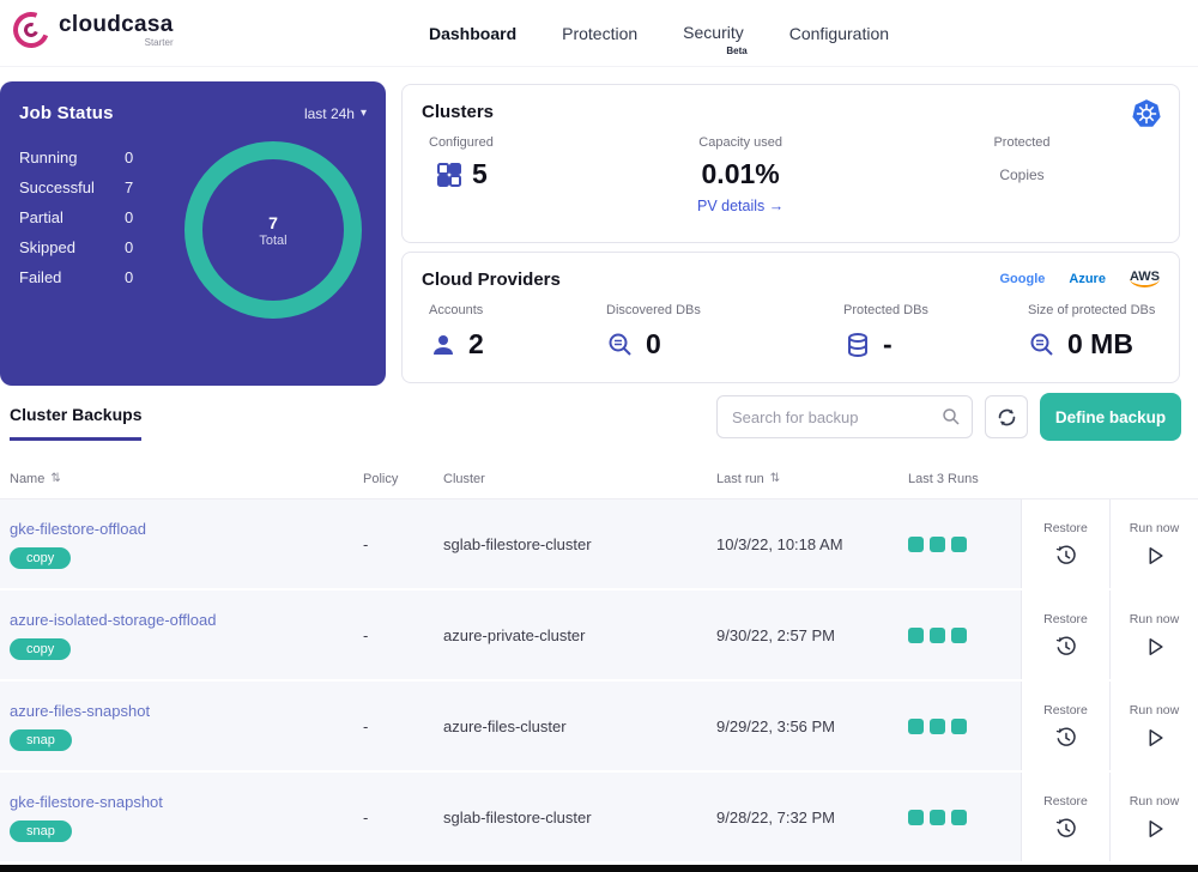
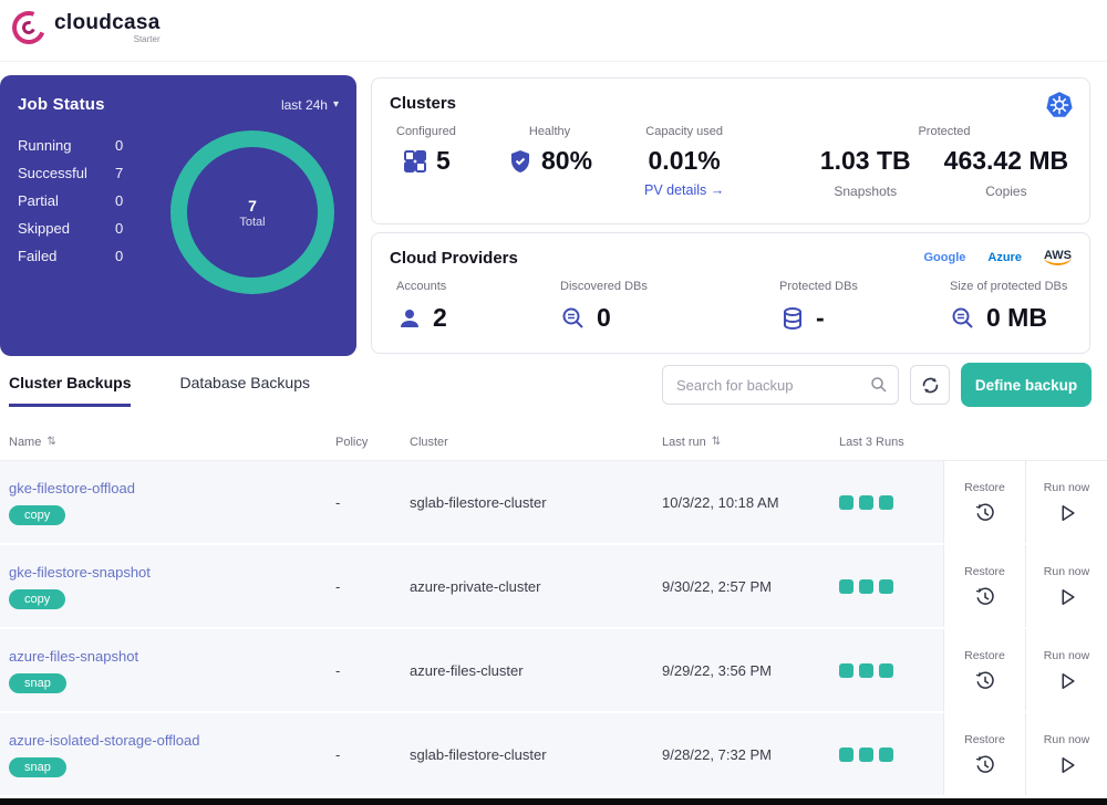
  cloudcasa
  Starter
- Dashboard
- Protection
- Security
- Beta
- Configuration
  Job Status
  last 24h
  ▾
  Running
  0
  Successful
  7
  Partial
  0
  Skipped
  0
  Failed
  0
  7
  Total
  Clusters
  Configured
  5
+ Healthy
+ 80%
  Capacity used
  0.01%
  PV details →
  Protected
+ 1.03 TB
+ Snapshots
+ 463.42 MB
  Copies
  Cloud Providers
  Google
  Azure
  AWS
  Accounts
  2
  Discovered DBs
  0
  Protected DBs
  -
  Size of protected DBs
  0 MB
  Cluster Backups
+ Database Backups
  Search for backup
  Define backup
  Name
  ⇅
  Policy
  Cluster
  Last run
  ⇅
  Last 3 Runs
  gke-filestore-offload
  copy
  -
  sglab-filestore-cluster
  10/3/22, 10:18 AM
  Restore
  Run now
- azure-isolated-storage-offload
+ gke-filestore-snapshot
  copy
  -
  azure-private-cluster
  9/30/22, 2:57 PM
  Restore
  Run now
  azure-files-snapshot
  snap
  -
  azure-files-cluster
  9/29/22, 3:56 PM
  Restore
  Run now
- gke-filestore-snapshot
+ azure-isolated-storage-offload
  snap
  -
  sglab-filestore-cluster
  9/28/22, 7:32 PM
  Restore
  Run now
